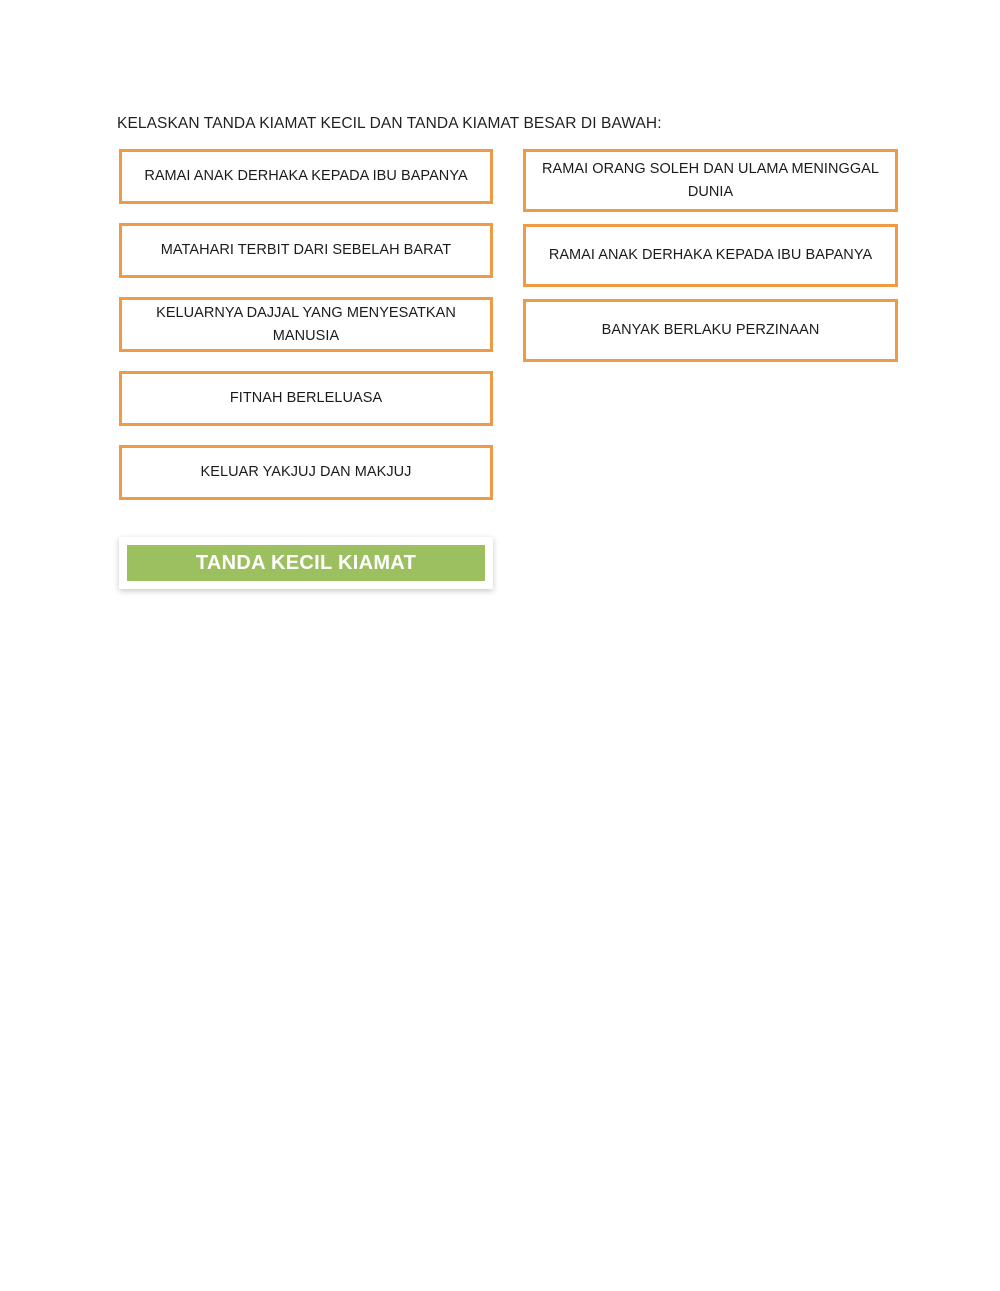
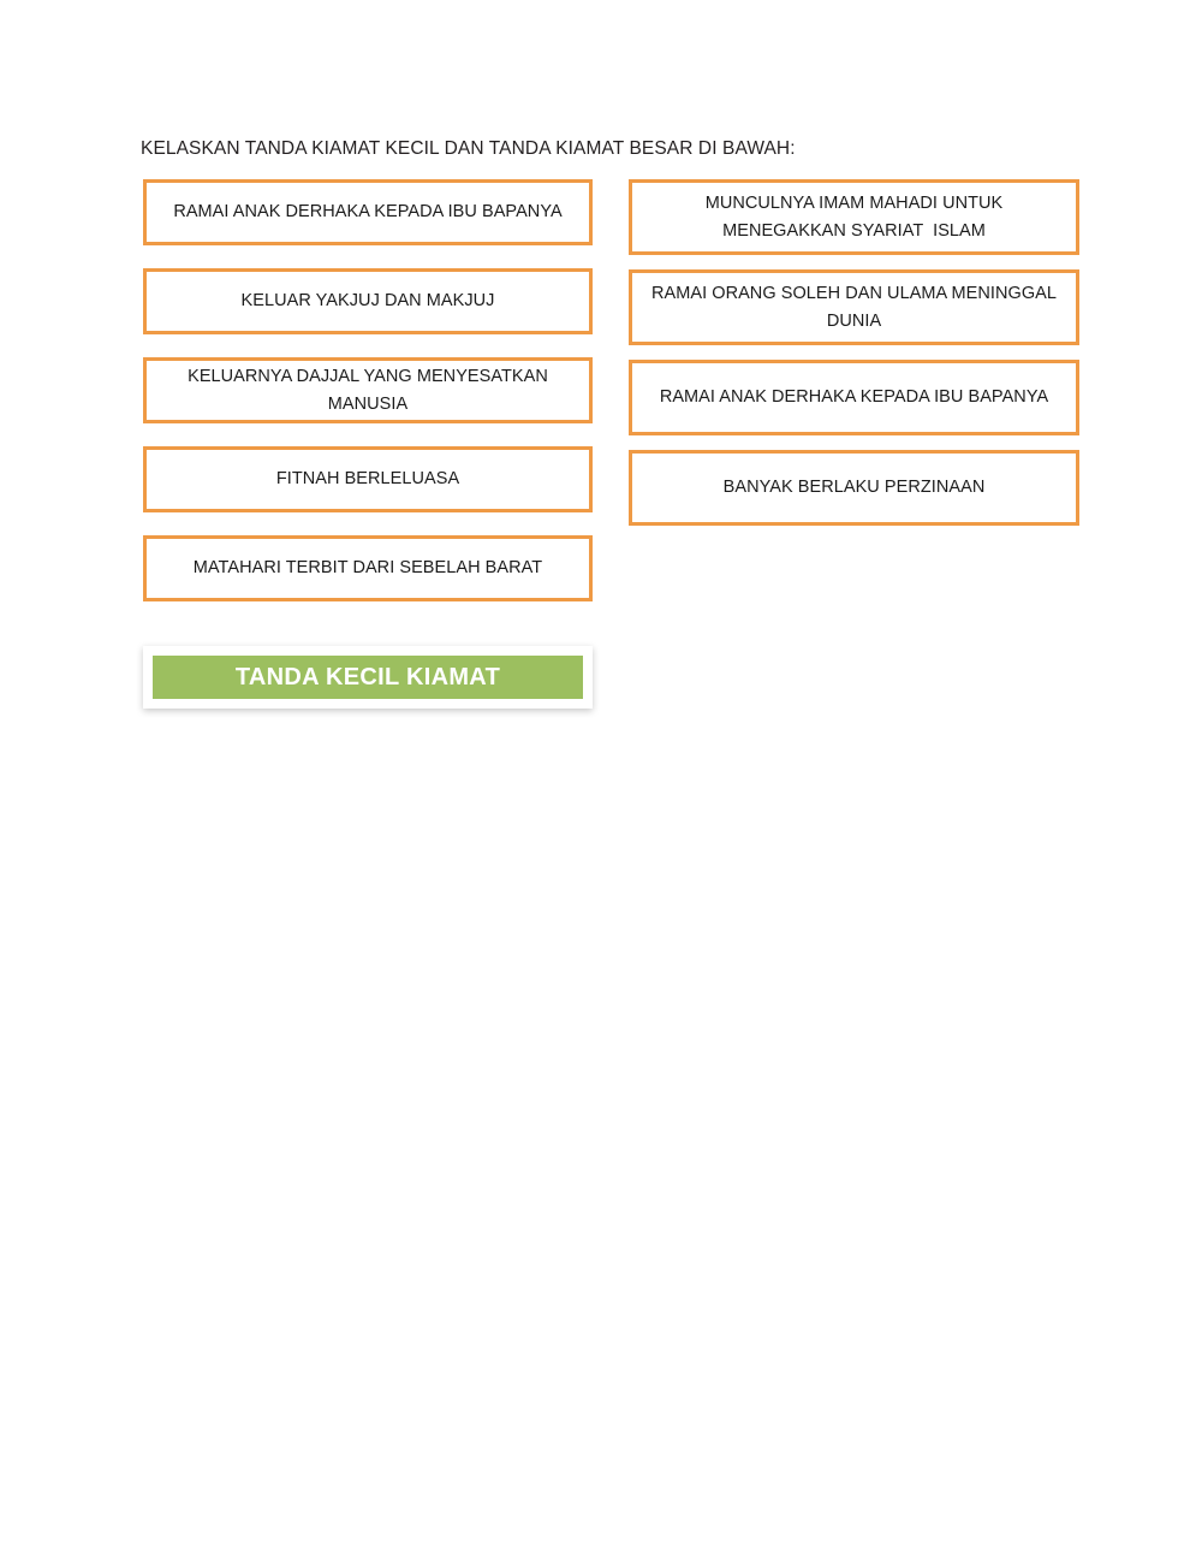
  KELASKAN TANDA KIAMAT KECIL DAN TANDA KIAMAT BESAR DI BAWAH:
  RAMAI ANAK DERHAKA KEPADA IBU BAPANYA
- MATAHARI TERBIT DARI SEBELAH BARAT
+ KELUAR YAKJUJ DAN MAKJUJ
  KELUARNYA DAJJAL YANG MENYESATKAN MANUSIA
  FITNAH BERLELUASA
- KELUAR YAKJUJ DAN MAKJUJ
+ MATAHARI TERBIT DARI SEBELAH BARAT
+ MUNCULNYA IMAM MAHADI UNTUK MENEGAKKAN SYARIAT ISLAM
  RAMAI ORANG SOLEH DAN ULAMA MENINGGAL DUNIA
  RAMAI ANAK DERHAKA KEPADA IBU BAPANYA
  BANYAK BERLAKU PERZINAAN
  TANDA KECIL KIAMAT
